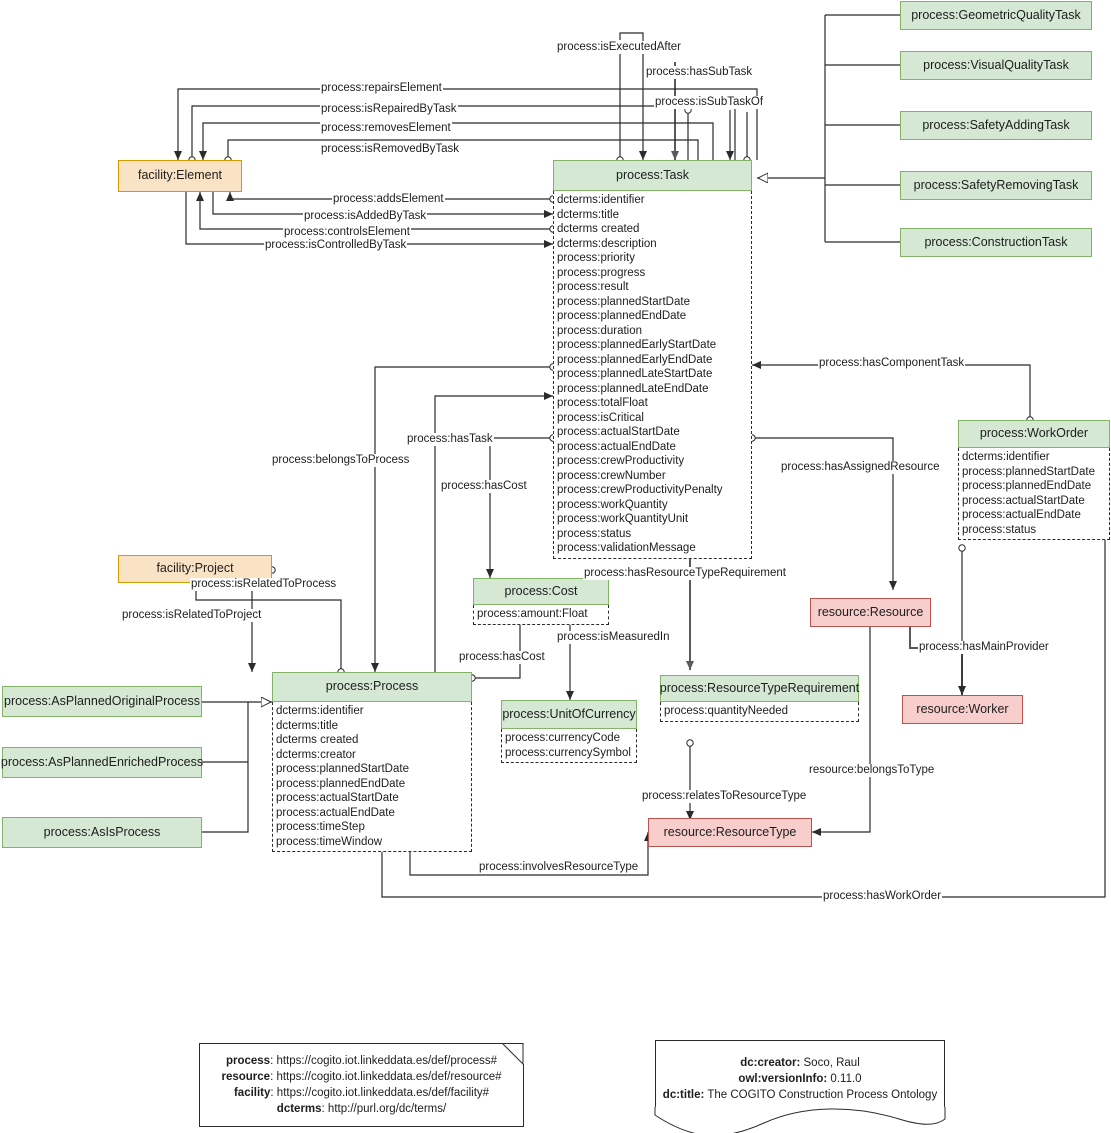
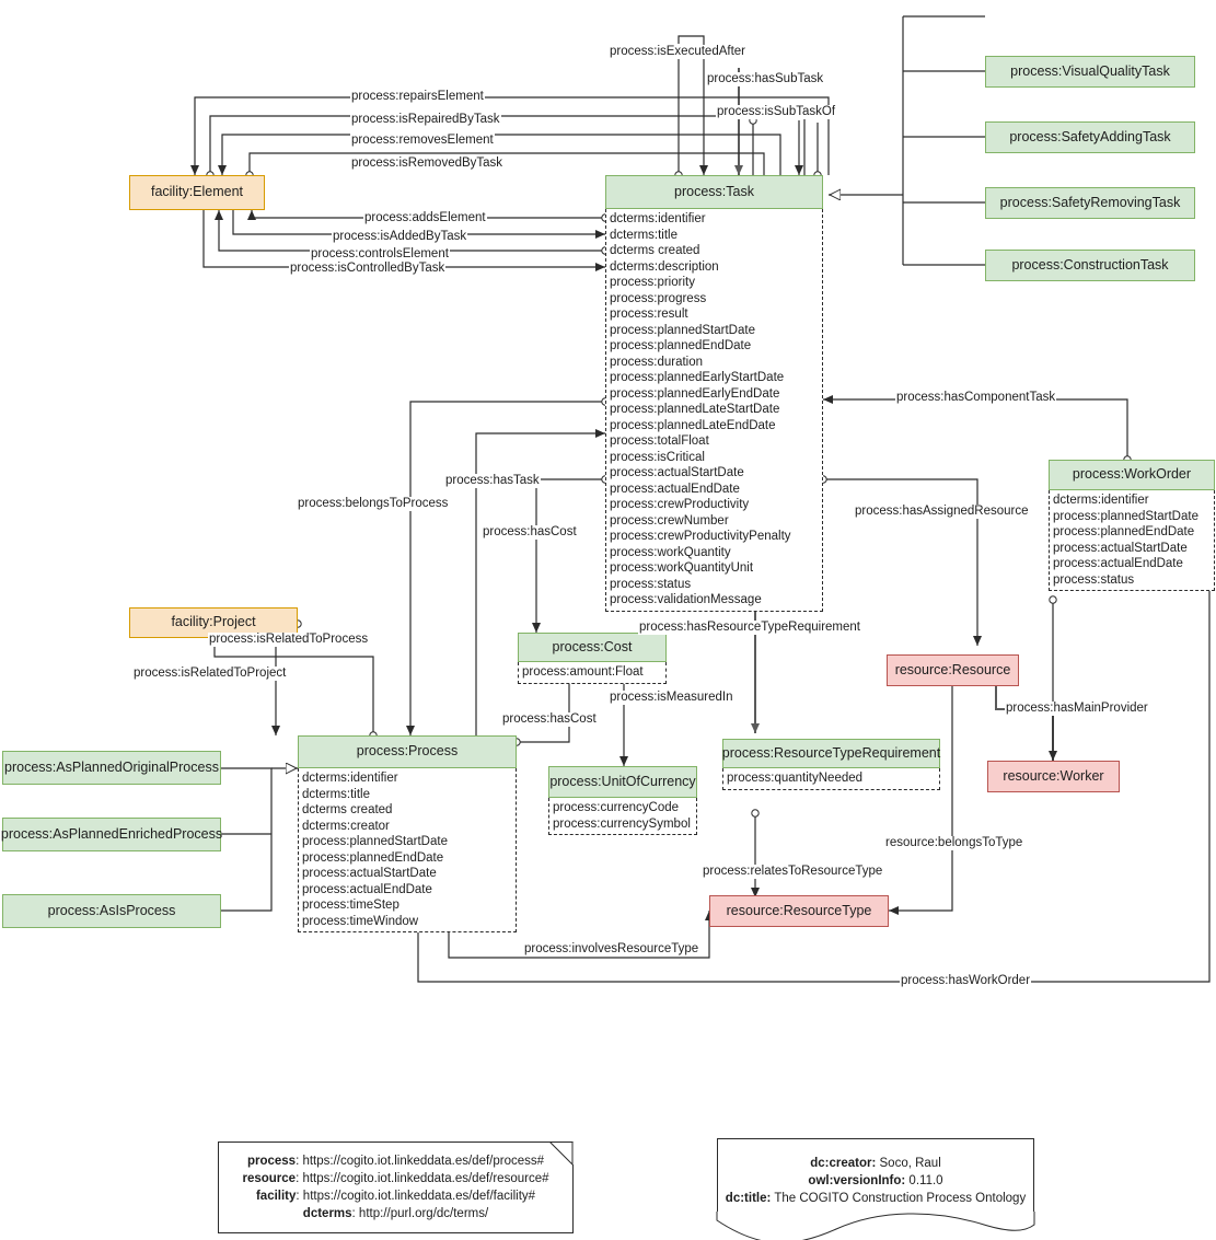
  facility:Element
  process:Task
  dcterms:identifier
  dcterms:title
  dcterms created
  dcterms:description
  process:priority
  process:progress
  process:result
  process:plannedStartDate
  process:plannedEndDate
  process:duration
  process:plannedEarlyStartDate
  process:plannedEarlyEndDate
  process:plannedLateStartDate
  process:plannedLateEndDate
  process:totalFloat
  process:isCritical
  process:actualStartDate
  process:actualEndDate
  process:crewProductivity
  process:crewNumber
  process:crewProductivityPenalty
  process:workQuantity
  process:workQuantityUnit
  process:status
  process:validationMessage
- process:GeometricQualityTask
  process:VisualQualityTask
  process:SafetyAddingTask
  process:SafetyRemovingTask
  process:ConstructionTask
  process:WorkOrder
  dcterms:identifier
  process:plannedStartDate
  process:plannedEndDate
  process:actualStartDate
  process:actualEndDate
  process:status
  facility:Project
  process:Process
  dcterms:identifier
  dcterms:title
  dcterms created
  dcterms:creator
  process:plannedStartDate
  process:plannedEndDate
  process:actualStartDate
  process:actualEndDate
  process:timeStep
  process:timeWindow
  process:AsPlannedOriginalProcess
  process:AsPlannedEnrichedProcess
  process:AsIsProcess
  process:Cost
  process:amount:Float
  process:UnitOfCurrency
  process:currencyCode
  process:currencySymbol
  process:ResourceTypeRequirement
  process:quantityNeeded
  resource:Resource
  resource:Worker
  resource:ResourceType
  process:isExecutedAfter
  process:hasSubTask
  process:isSubTaskOf
  process:repairsElement
  process:isRepairedByTask
  process:removesElement
  process:isRemovedByTask
  process:addsElement
  process:isAddedByTask
  process:controlsElement
  process:isControlledByTask
  process:hasComponentTask
  process:hasAssignedResource
  process:hasResourceTypeRequirement
  process:belongsToProcess
  process:hasTask
  process:hasCost
  process:hasCost
  process:isMeasuredIn
  process:isRelatedToProcess
  process:isRelatedToProject
  process:relatesToResourceType
  resource:belongsToType
  process:hasMainProvider
  process:involvesResourceType
  process:hasWorkOrder
  process: https://cogito.iot.linkeddata.es/def/process#
  resource: https://cogito.iot.linkeddata.es/def/resource#
  facility: https://cogito.iot.linkeddata.es/def/facility#
  dcterms: http://purl.org/dc/terms/
  dc:creator: Soco, Raul
  owl:versionInfo: 0.11.0
  dc:title: The COGITO Construction Process Ontology
